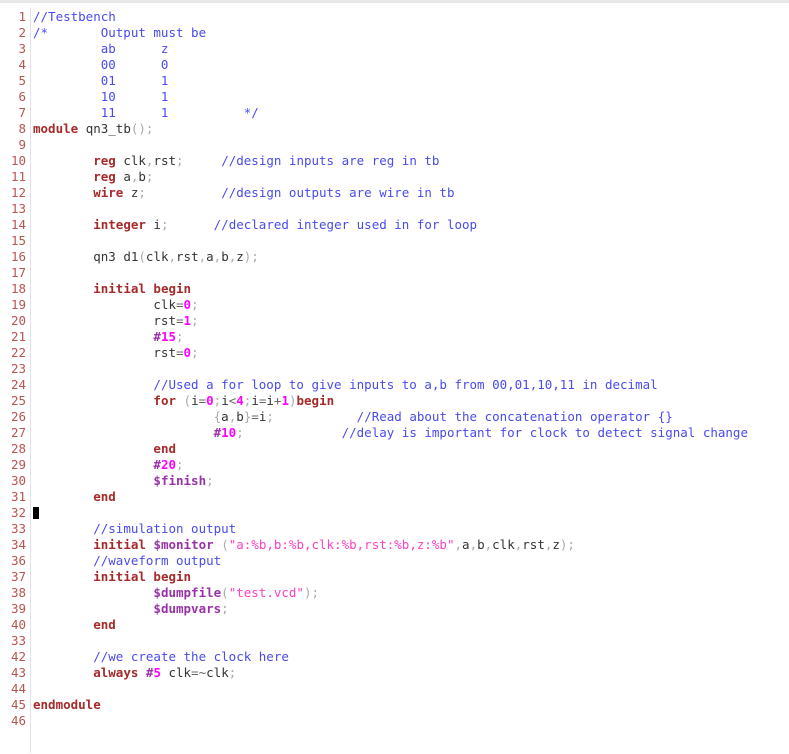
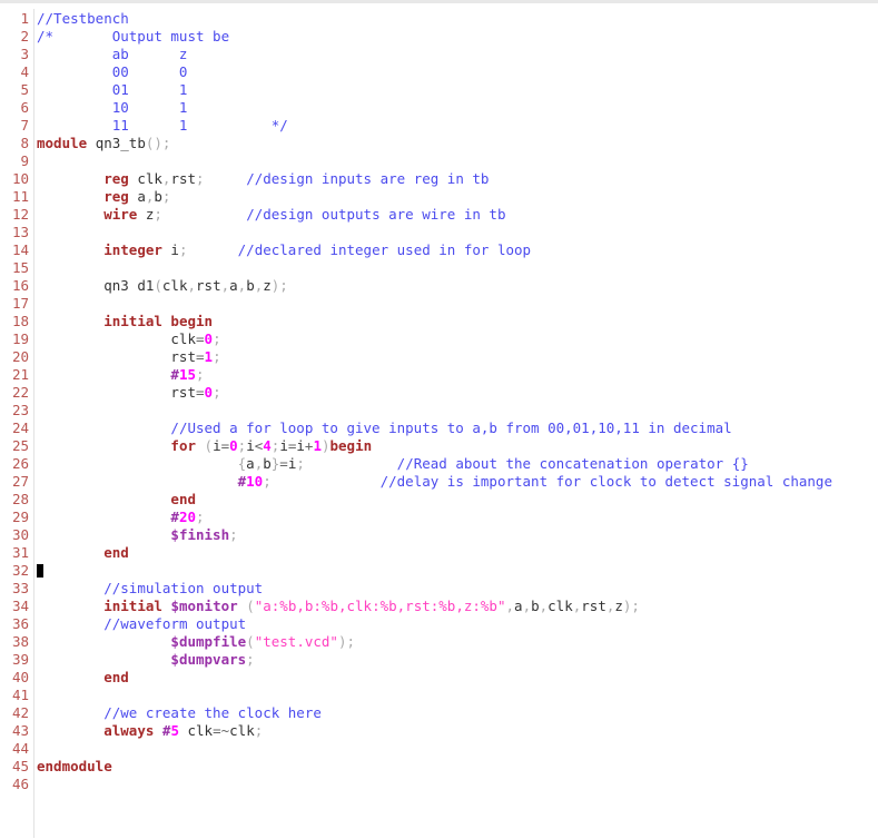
  1 //Testbench
  2 /* Output must be
  3 ab z
  4 00 0
  5 01 1
  6 10 1
  7 11 1 */
  8 module qn3_tb();
  9
  10 reg clk,rst; //design inputs are reg in tb
  11 reg a,b;
  12 wire z; //design outputs are wire in tb
  13
  14 integer i; //declared integer used in for loop
  15
  16 qn3 d1(clk,rst,a,b,z);
  17
  18 initial begin
  19 clk=0;
  20 rst=1;
  21 #15;
  22 rst=0;
  23
  24 //Used a for loop to give inputs to a,b from 00,01,10,11 in decimal
  25 for (i=0;i<4;i=i+1)begin
  26 {a,b}=i; //Read about the concatenation operator {}
  27 #10; //delay is important for clock to detect signal change
  28 end
  29 #20;
  30 $finish;
  31 end
  32
  33 //simulation output
  34 initial $monitor ("a:%b,b:%b,clk:%b,rst:%b,z:%b",a,b,clk,rst,z);
  36 //waveform output
- 37 initial begin
  38 $dumpfile("test.vcd");
  39 $dumpvars;
  40 end
- 33
+ 41
  42 //we create the clock here
  43 always #5 clk=~clk;
  44
  45 endmodule
  46
